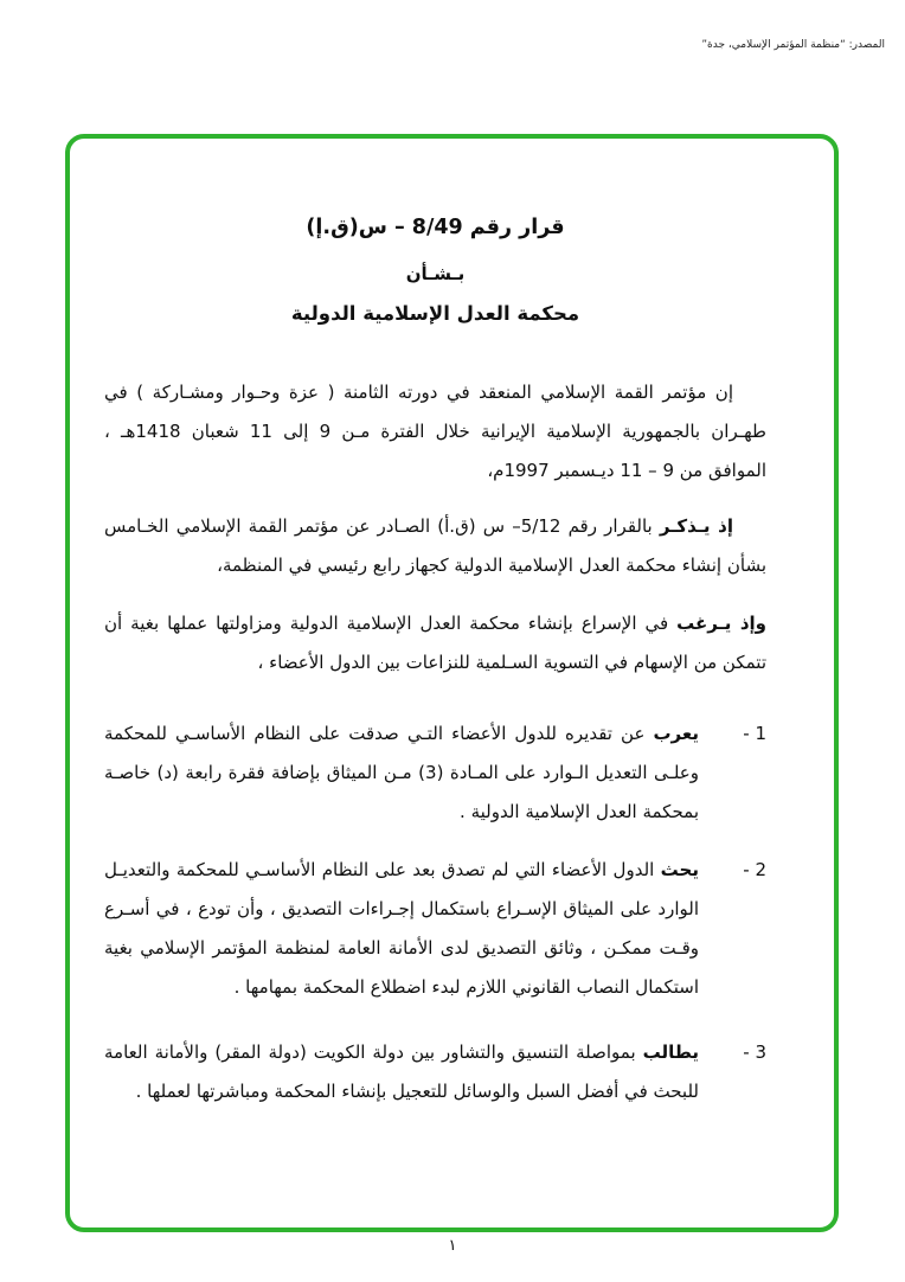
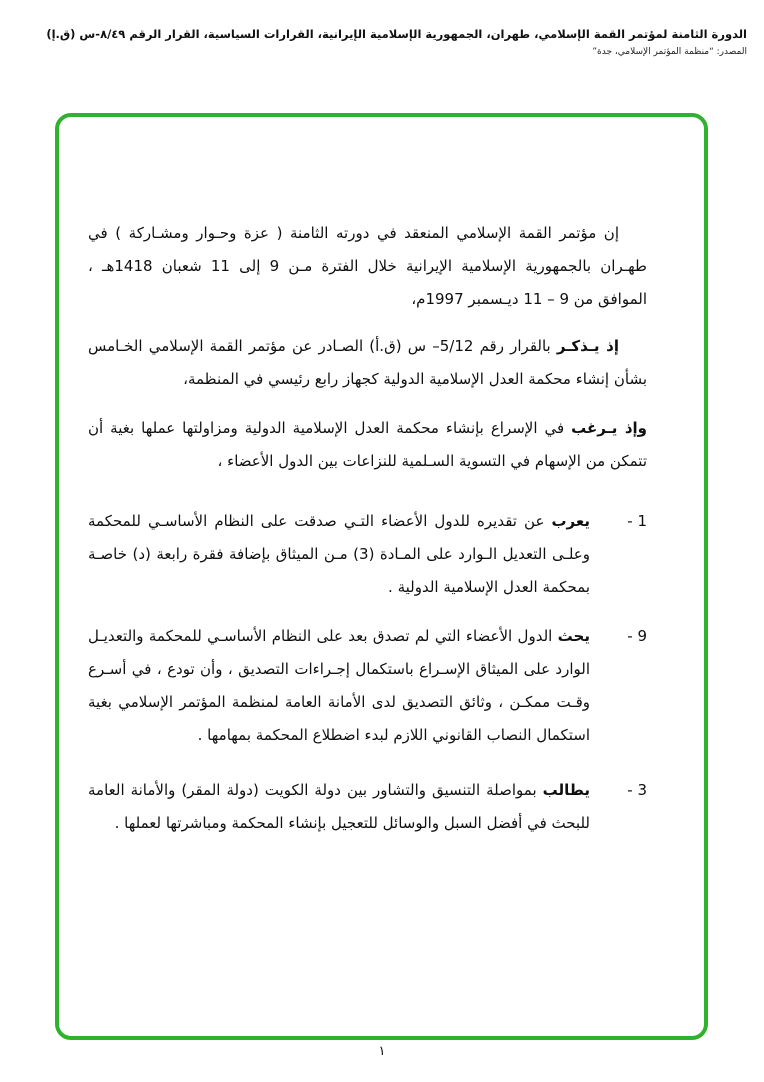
+ الدورة الثامنة لمؤتمر القمة الإسلامي، طهران، الجمهورية الإسلامية الإيرانية، القرارات السياسية، القرار الرقم ٨/٤٩-س (ق.إ)
  المصدر: “منظمة المؤتمر الإسلامي، جدة”
- قرار رقم 8/49 – س(ق.إ)
- بـشـأن
- محكمة العدل الإسلامية الدولية
  إن مؤتمر القمة الإسلامي المنعقد في دورته الثامنة ( عزة وحـوار ومشـاركة ) في طهـران بالجمهورية الإسلامية الإيرانية خلال الفترة مـن 9 إلى 11 شعبان 1418هـ ، الموافق من 9 – 11 ديـسمبر 1997م،
  إذ يـذكـر بالقرار رقم 5/12– س (ق.أ) الصـادر عن مؤتمر القمة الإسلامي الخـامس بشأن إنشاء محكمة العدل الإسلامية الدولية كجهاز رابع رئيسي في المنظمة،
  وإذ يـرغب في الإسراع بإنشاء محكمة العدل الإسلامية الدولية ومزاولتها عملها بغية أن تتمكن من الإسهام في التسوية السـلمية للنزاعات بين الدول الأعضاء ،
  1 -
  يعرب عن تقديره للدول الأعضاء التـي صدقت على النظام الأساسـي للمحكمة وعلـى التعديل الـوارد على المـادة (3) مـن الميثاق بإضافة فقرة رابعة (د) خاصـة بمحكمة العدل الإسلامية الدولية .
- 2 -
+ 9 -
  يحث الدول الأعضاء التي لم تصدق بعد على النظام الأساسـي للمحكمة والتعديـل الوارد على الميثاق الإسـراع باستكمال إجـراءات التصديق ، وأن تودع ، في أسـرع وقـت ممكـن ، وثائق التصديق لدى الأمانة العامة لمنظمة المؤتمر الإسلامي بغية استكمال النصاب القانوني اللازم لبدء اضطلاع المحكمة بمهامها .
  3 -
  يطالب بمواصلة التنسيق والتشاور بين دولة الكويت (دولة المقر) والأمانة العامة للبحث في أفضل السبل والوسائل للتعجيل بإنشاء المحكمة ومباشرتها لعملها .
  ١
